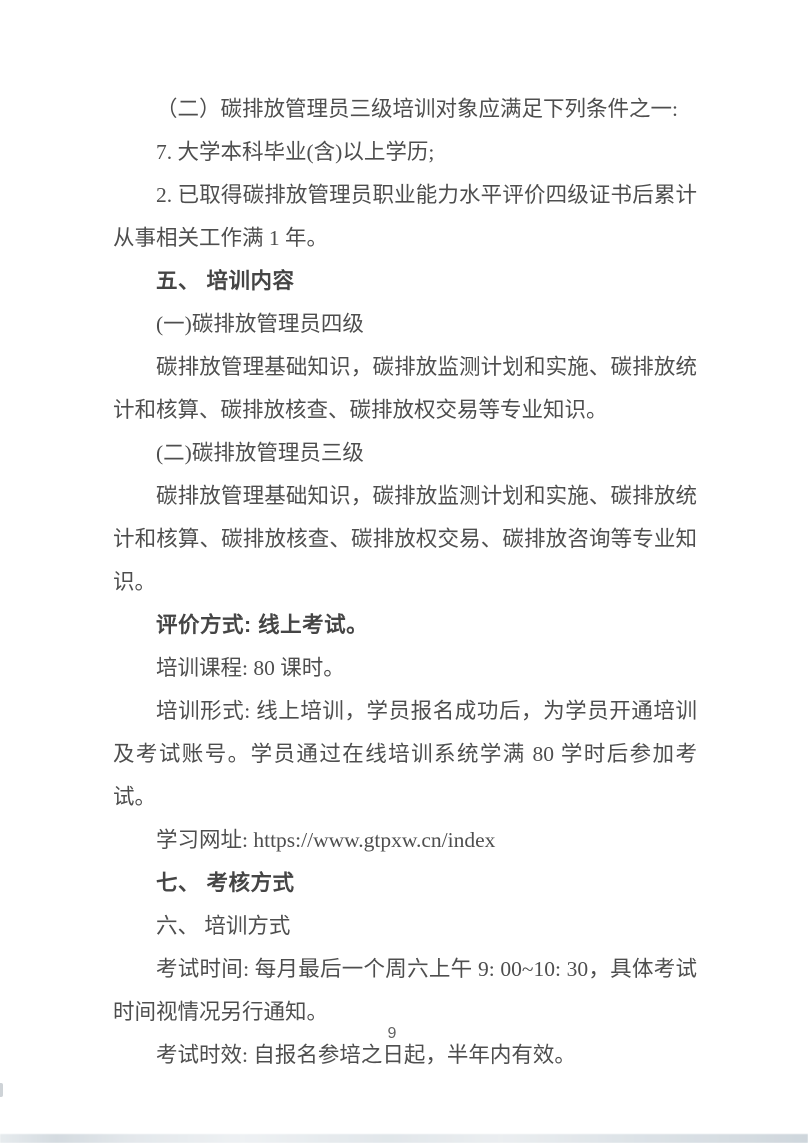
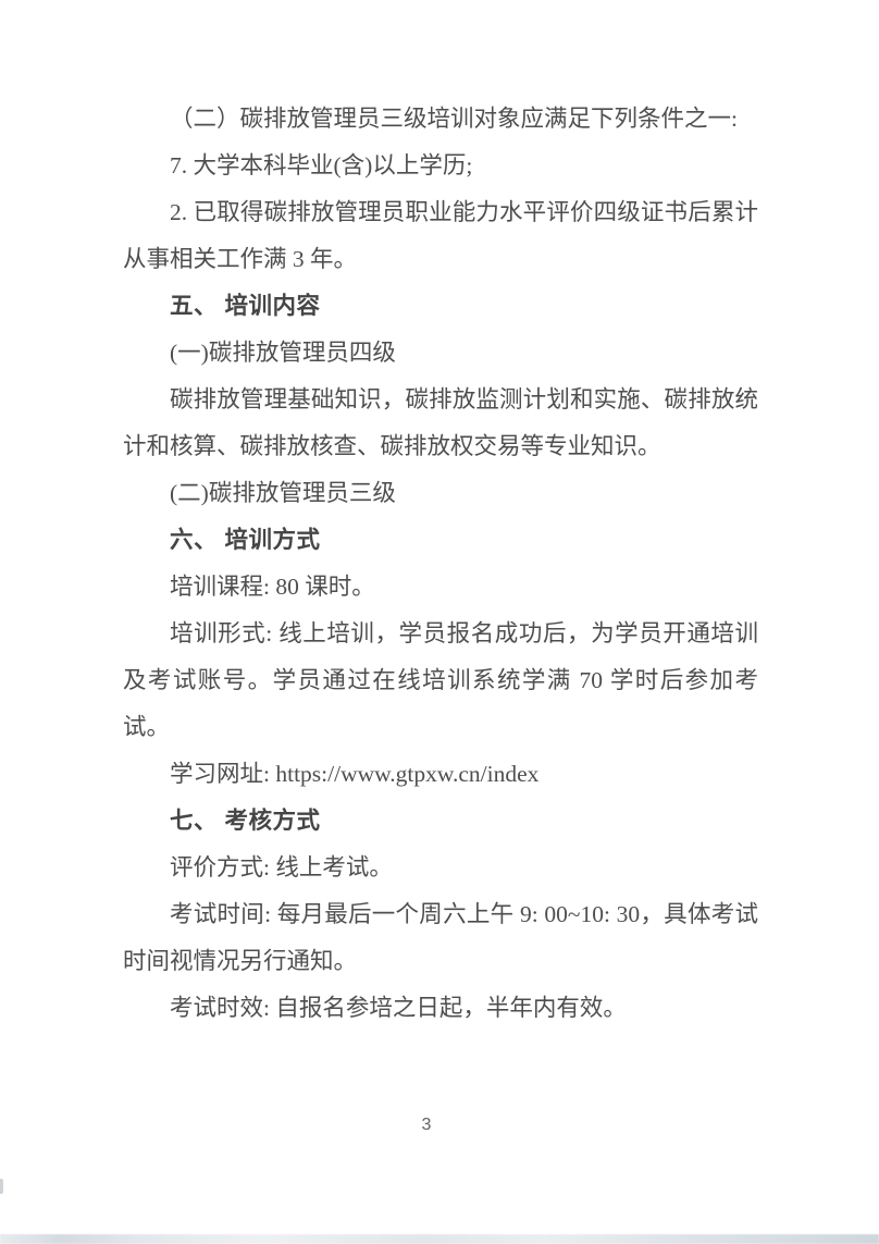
  （二）碳排放管理员三级培训对象应满足下列条件之一:
  7. 大学本科毕业(含)以上学历;
- 2. 已取得碳排放管理员职业能力水平评价四级证书后累计从事相关工作满 1 年。
+ 2. 已取得碳排放管理员职业能力水平评价四级证书后累计从事相关工作满 3 年。
  五、 培训内容
  (一)碳排放管理员四级
  碳排放管理基础知识，碳排放监测计划和实施、碳排放统计和核算、碳排放核查、碳排放权交易等专业知识。
  (二)碳排放管理员三级
- 碳排放管理基础知识，碳排放监测计划和实施、碳排放统计和核算、碳排放核查、碳排放权交易、碳排放咨询等专业知识。
- 评价方式: 线上考试。
+ 六、 培训方式
  培训课程: 80 课时。
- 培训形式: 线上培训，学员报名成功后，为学员开通培训及考试账号。学员通过在线培训系统学满 80 学时后参加考试。
+ 培训形式: 线上培训，学员报名成功后，为学员开通培训及考试账号。学员通过在线培训系统学满 70 学时后参加考试。
  学习网址: https://www.gtpxw.cn/index
  七、 考核方式
- 六、 培训方式
+ 评价方式: 线上考试。
  考试时间: 每月最后一个周六上午 9: 00~10: 30，具体考试时间视情况另行通知。
  考试时效: 自报名参培之日起，半年内有效。
- 9
+ 3
